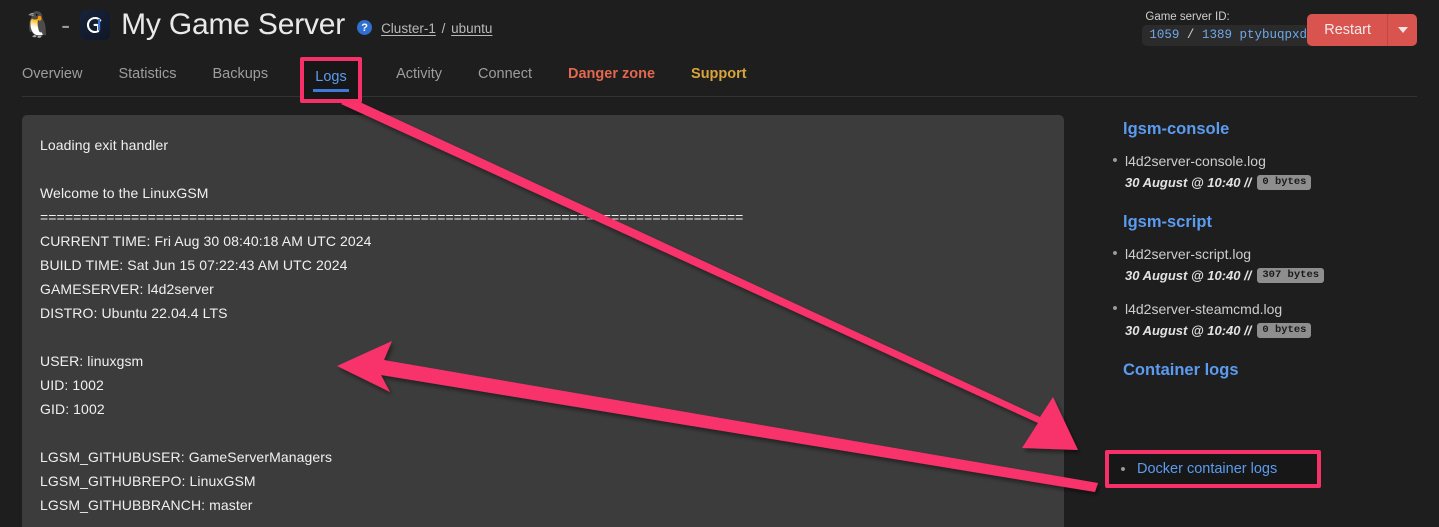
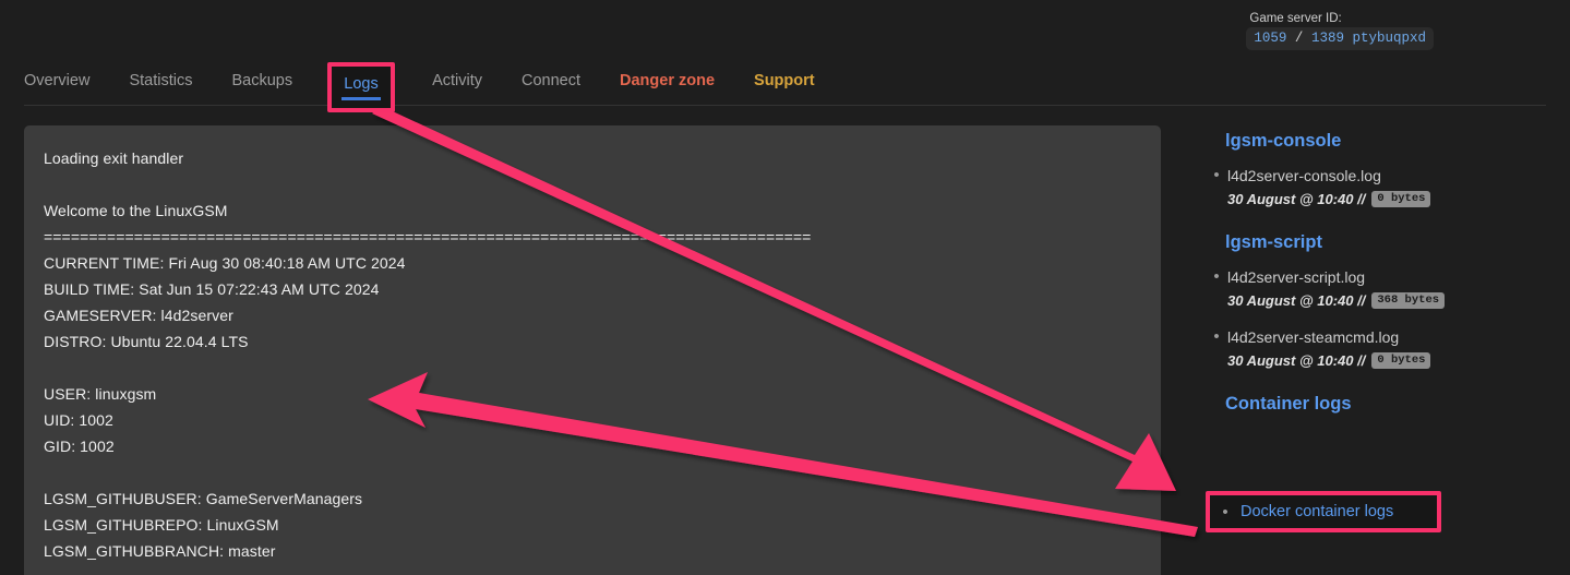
- 🐧
- -
- My Game Server
- ?
- Cluster-1 / ubuntu
  Game server ID:
  1059 / 1389 ptybuqpxd
- Restart
  Overview
  Statistics
  Backups
  Activity
  Connect
  Danger zone
  Support
  Logs
  Loading exit handler
  Welcome to the LinuxGSM
  ==================================================================================
  CURRENT TIME: Fri Aug 30 08:40:18 AM UTC 2024
  BUILD TIME: Sat Jun 15 07:22:43 AM UTC 2024
  GAMESERVER: l4d2server
  DISTRO: Ubuntu 22.04.4 LTS
  USER: linuxgsm
  UID: 1002
  GID: 1002
  LGSM_GITHUBUSER: GameServerManagers
  LGSM_GITHUBREPO: LinuxGSM
  LGSM_GITHUBBRANCH: master
  lgsm-console
  •
  l4d2server-console.log
  30 August @ 10:40 //
  0 bytes
  lgsm-script
  •
  l4d2server-script.log
  30 August @ 10:40 //
- 307 bytes
+ 368 bytes
  •
  l4d2server-steamcmd.log
  30 August @ 10:40 //
  0 bytes
  Container logs
  •
  Docker container logs
